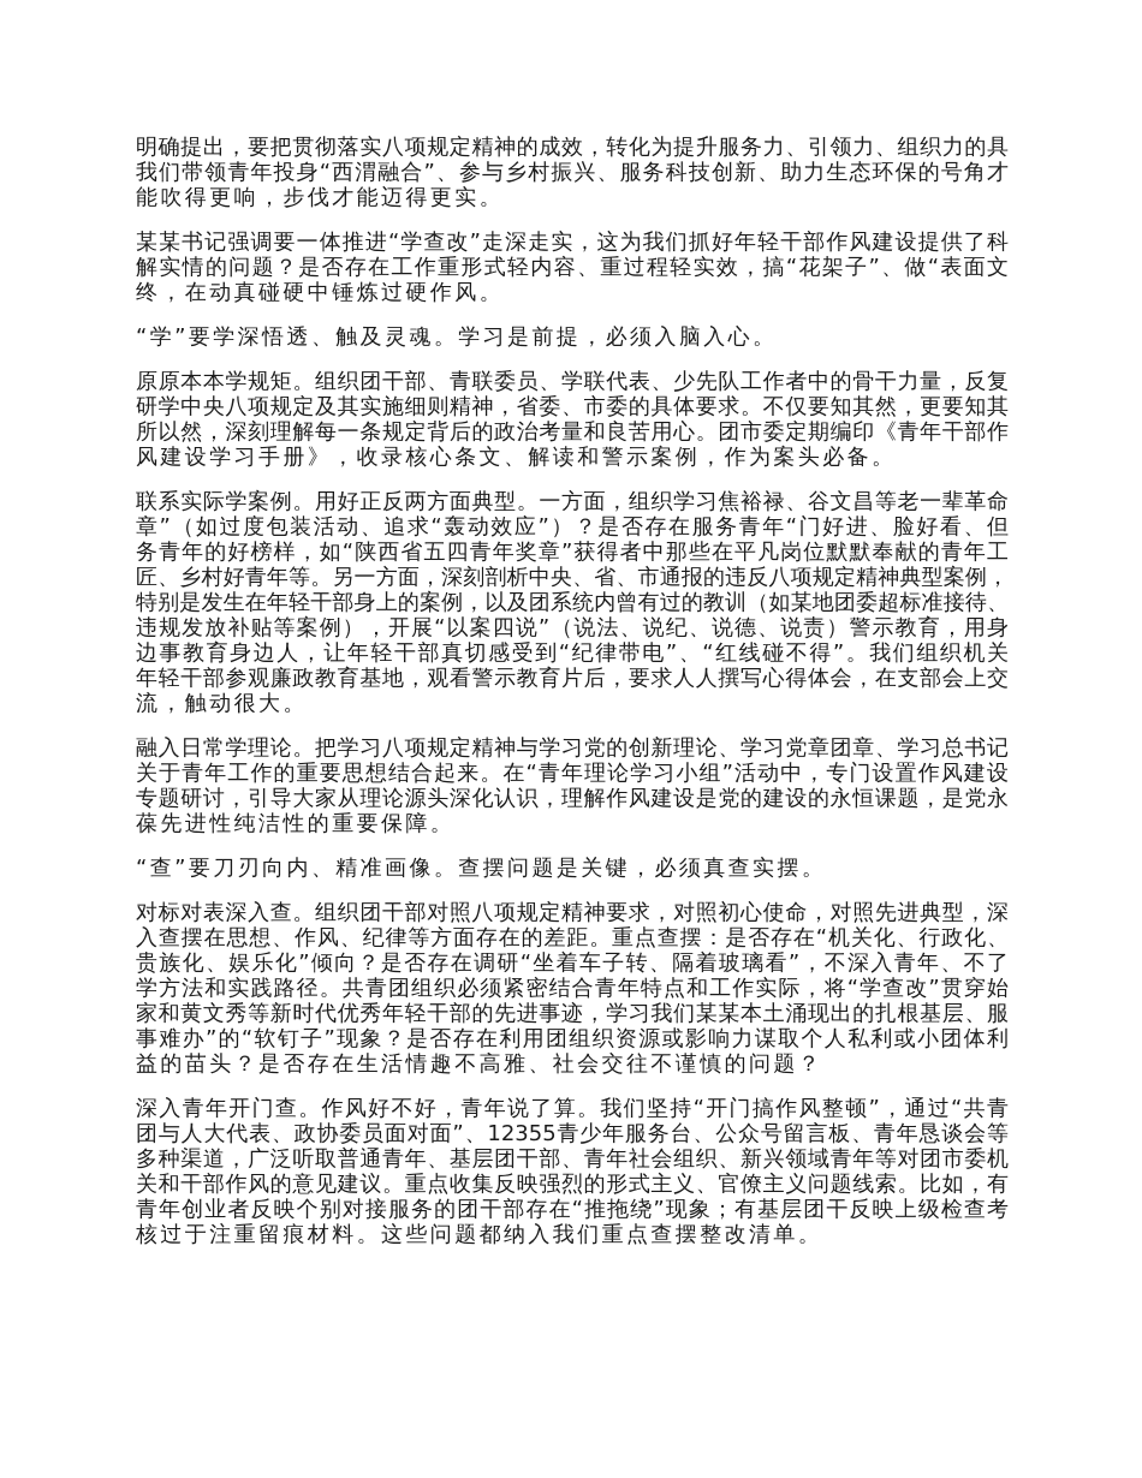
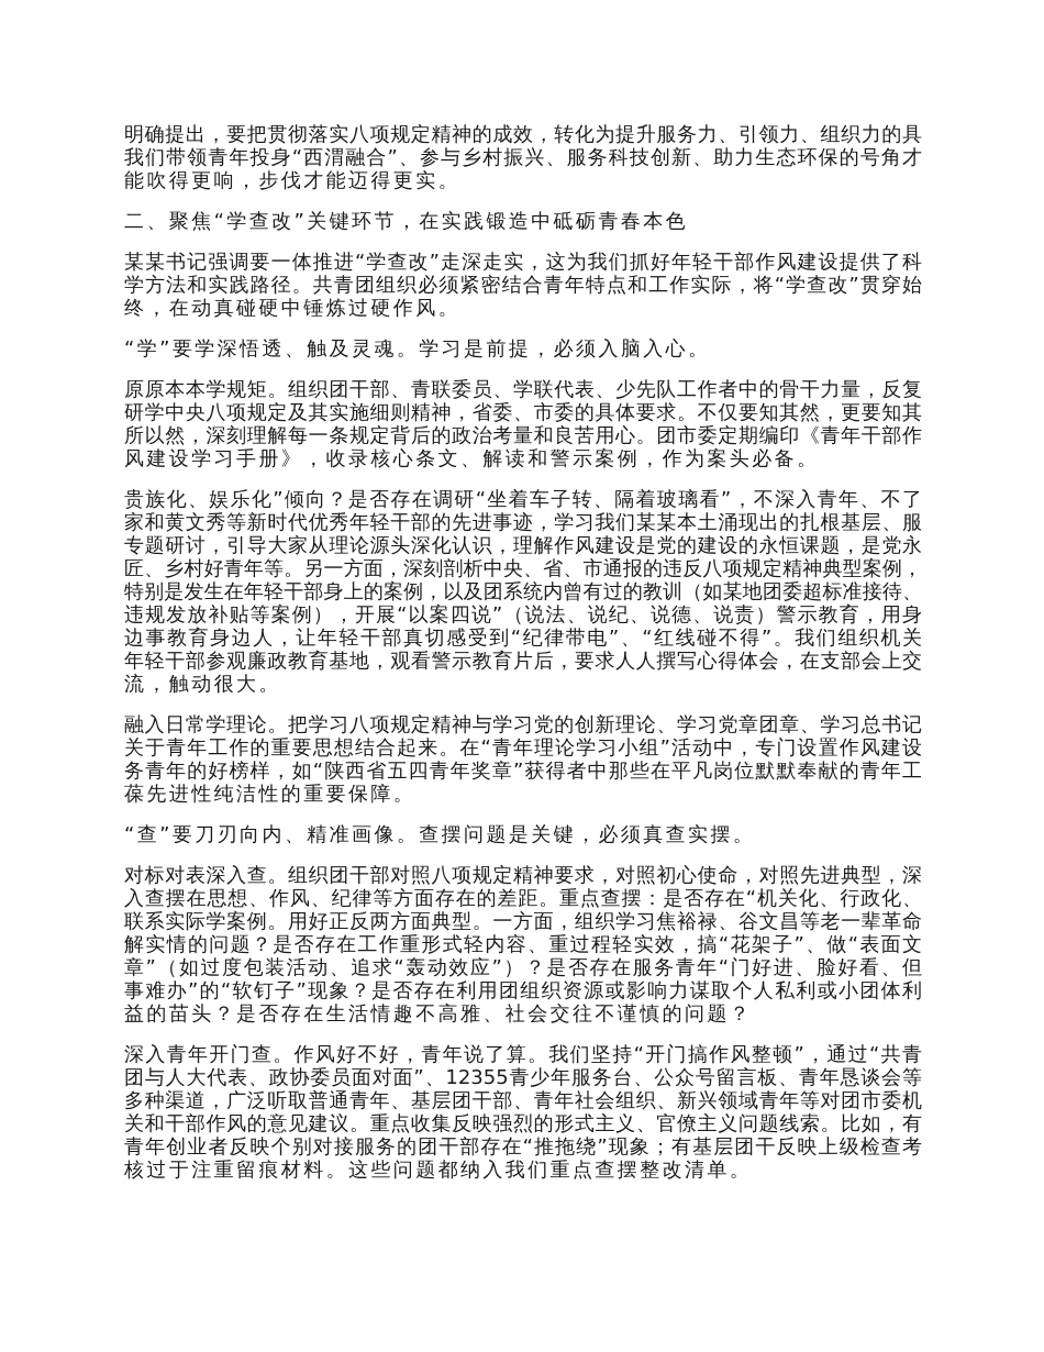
  明确提出，要把贯彻落实八项规定精神的成效，转化为提升服务力、引领力、组织力的具
  我们带领青年投身“西渭融合”、参与乡村振兴、服务科技创新、助力生态环保的号角才
  能吹得更响，步伐才能迈得更实。
+ 二、聚焦“学查改”关键环节，在实践锻造中砥砺青春本色
  某某书记强调要一体推进“学查改”走深走实，这为我们抓好年轻干部作风建设提供了科
- 解实情的问题？是否存在工作重形式轻内容、重过程轻实效，搞“花架子”、做“表面文
+ 学方法和实践路径。共青团组织必须紧密结合青年特点和工作实际，将“学查改”贯穿始
  终，在动真碰硬中锤炼过硬作风。
  “学”要学深悟透、触及灵魂。学习是前提，必须入脑入心。
  原原本本学规矩。组织团干部、青联委员、学联代表、少先队工作者中的骨干力量，反复
  研学中央八项规定及其实施细则精神，省委、市委的具体要求。不仅要知其然，更要知其
  所以然，深刻理解每一条规定背后的政治考量和良苦用心。团市委定期编印《青年干部作
  风建设学习手册》，收录核心条文、解读和警示案例，作为案头必备。
- 联系实际学案例。用好正反两方面典型。一方面，组织学习焦裕禄、谷文昌等老一辈革命
+ 贵族化、娱乐化”倾向？是否存在调研“坐着车子转、隔着玻璃看”，不深入青年、不了
- 章”（如过度包装活动、追求“轰动效应”）？是否存在服务青年“门好进、脸好看、但
+ 家和黄文秀等新时代优秀年轻干部的先进事迹，学习我们某某本土涌现出的扎根基层、服
- 务青年的好榜样，如“陕西省五四青年奖章”获得者中那些在平凡岗位默默奉献的青年工
+ 专题研讨，引导大家从理论源头深化认识，理解作风建设是党的建设的永恒课题，是党永
  匠、乡村好青年等。另一方面，深刻剖析中央、省、市通报的违反八项规定精神典型案例，
  特别是发生在年轻干部身上的案例，以及团系统内曾有过的教训（如某地团委超标准接待、
  违规发放补贴等案例），开展“以案四说”（说法、说纪、说德、说责）警示教育，用身
  边事教育身边人，让年轻干部真切感受到“纪律带电”、“红线碰不得”。我们组织机关
  年轻干部参观廉政教育基地，观看警示教育片后，要求人人撰写心得体会，在支部会上交
  流，触动很大。
  融入日常学理论。把学习八项规定精神与学习党的创新理论、学习党章团章、学习总书记
  关于青年工作的重要思想结合起来。在“青年理论学习小组”活动中，专门设置作风建设
- 专题研讨，引导大家从理论源头深化认识，理解作风建设是党的建设的永恒课题，是党永
+ 务青年的好榜样，如“陕西省五四青年奖章”获得者中那些在平凡岗位默默奉献的青年工
  葆先进性纯洁性的重要保障。
  “查”要刀刃向内、精准画像。查摆问题是关键，必须真查实摆。
  对标对表深入查。组织团干部对照八项规定精神要求，对照初心使命，对照先进典型，深
  入查摆在思想、作风、纪律等方面存在的差距。重点查摆：是否存在“机关化、行政化、
- 贵族化、娱乐化”倾向？是否存在调研“坐着车子转、隔着玻璃看”，不深入青年、不了
+ 联系实际学案例。用好正反两方面典型。一方面，组织学习焦裕禄、谷文昌等老一辈革命
- 学方法和实践路径。共青团组织必须紧密结合青年特点和工作实际，将“学查改”贯穿始
+ 解实情的问题？是否存在工作重形式轻内容、重过程轻实效，搞“花架子”、做“表面文
- 家和黄文秀等新时代优秀年轻干部的先进事迹，学习我们某某本土涌现出的扎根基层、服
+ 章”（如过度包装活动、追求“轰动效应”）？是否存在服务青年“门好进、脸好看、但
  事难办”的“软钉子”现象？是否存在利用团组织资源或影响力谋取个人私利或小团体利
  益的苗头？是否存在生活情趣不高雅、社会交往不谨慎的问题？
  深入青年开门查。作风好不好，青年说了算。我们坚持“开门搞作风整顿”，通过“共青
  团与人大代表、政协委员面对面”、12355青少年服务台、公众号留言板、青年恳谈会等
  多种渠道，广泛听取普通青年、基层团干部、青年社会组织、新兴领域青年等对团市委机
  关和干部作风的意见建议。重点收集反映强烈的形式主义、官僚主义问题线索。比如，有
  青年创业者反映个别对接服务的团干部存在“推拖绕”现象；有基层团干反映上级检查考
  核过于注重留痕材料。这些问题都纳入我们重点查摆整改清单。
